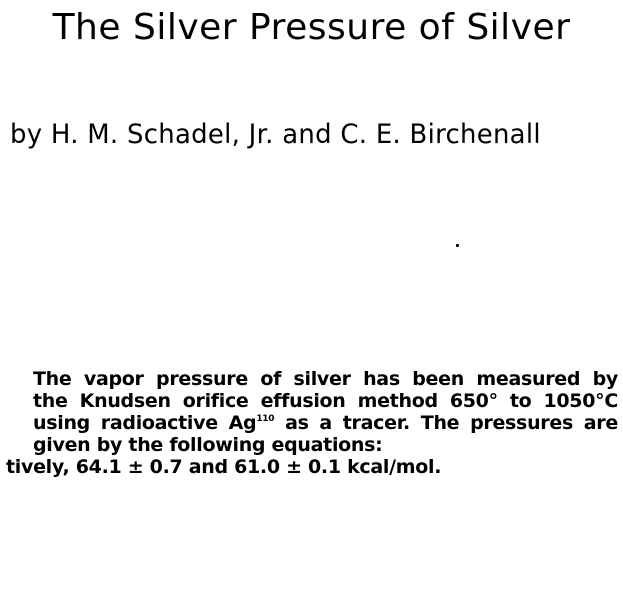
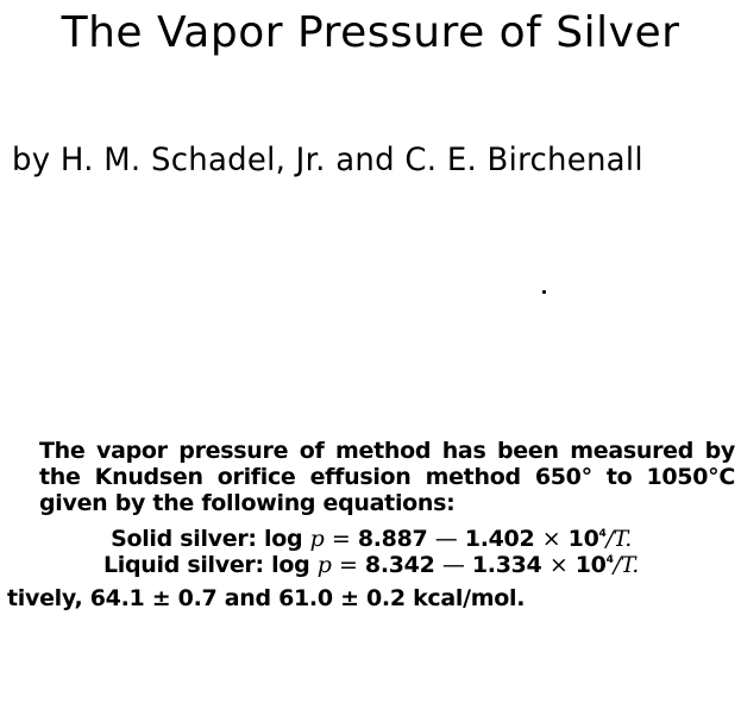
- The Silver Pressure of Silver
+ The Vapor Pressure of Silver
  by H. M. Schadel, Jr. and C. E. Birchenall
- The vapor pressure of silver has been measured by
+ The vapor pressure of method has been measured by
  the Knudsen orifice effusion method 650° to 1050°C
- using radioactive Ag110 as a tracer. The pressures are
  given by the following equations:
+ Solid silver: log p = 8.887 — 1.402 × 104/T.
+ Liquid silver: log p = 8.342 — 1.334 × 104/T.
- tively, 64.1 ± 0.7 and 61.0 ± 0.1 kcal/mol.
+ tively, 64.1 ± 0.7 and 61.0 ± 0.2 kcal/mol.
